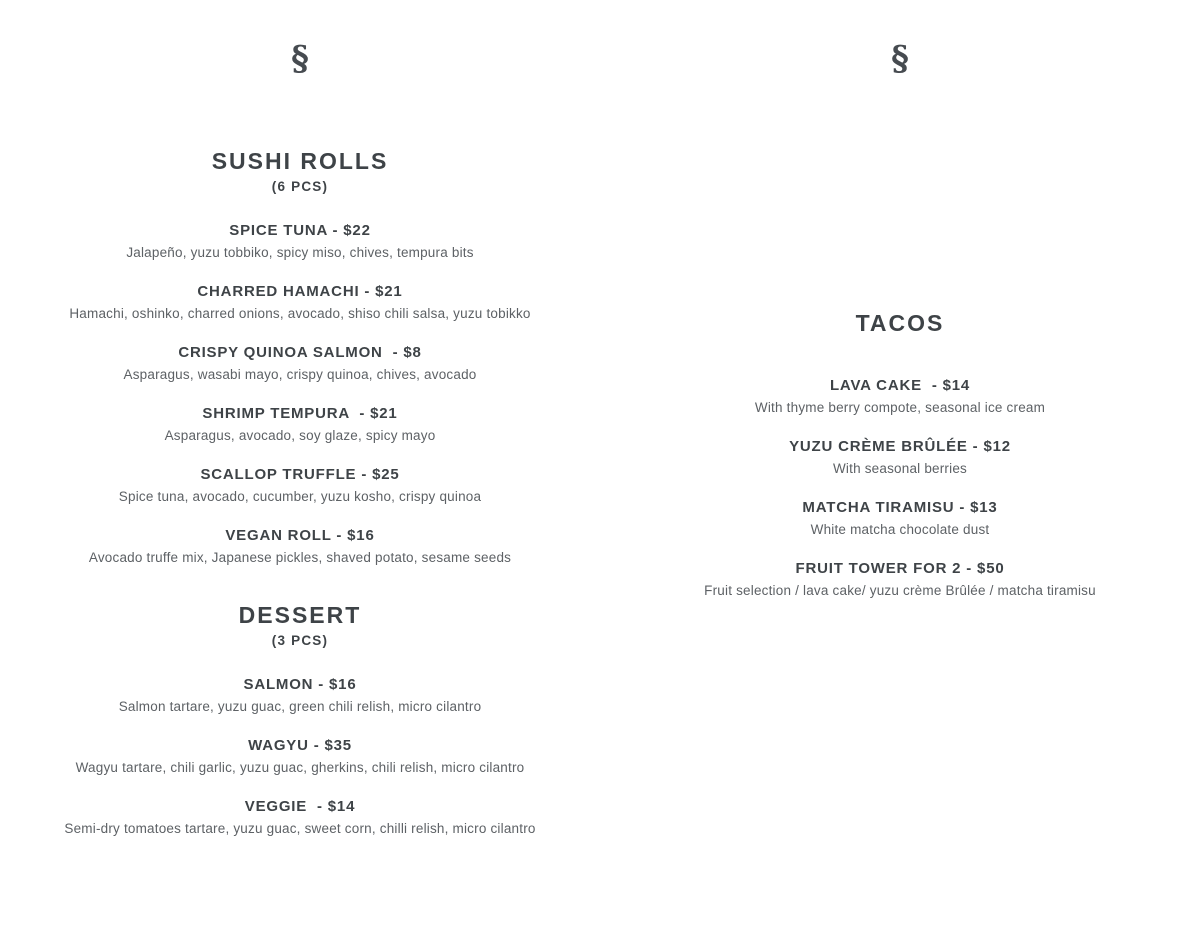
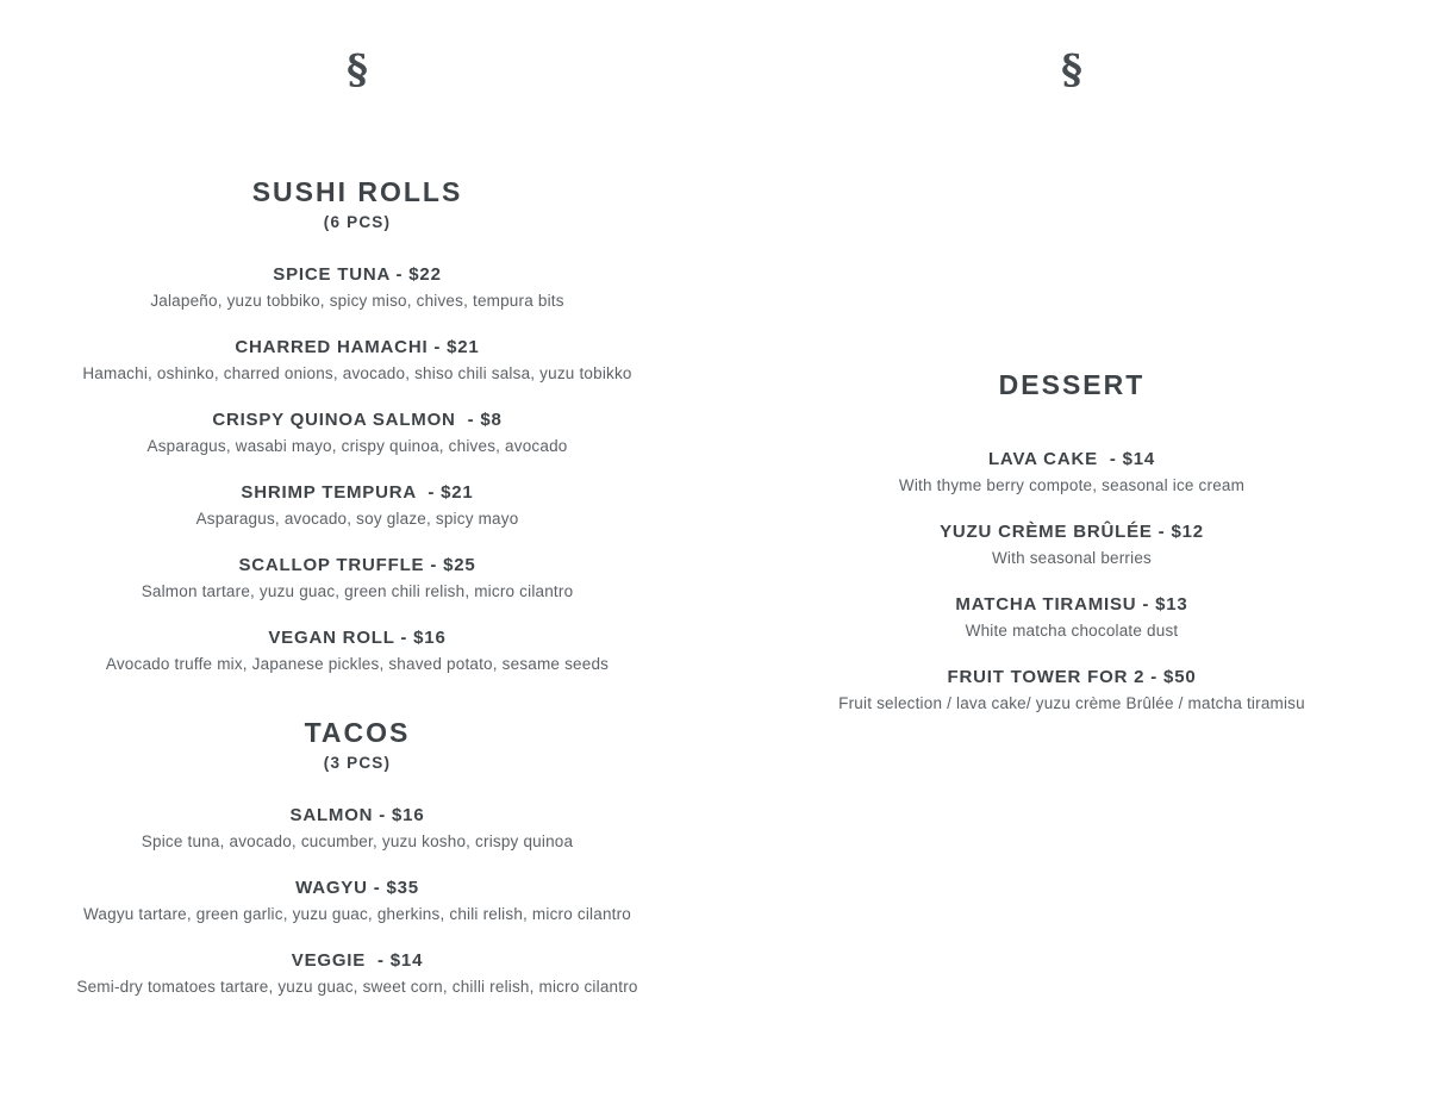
  §
  SUSHI ROLLS
  (6 PCS)
  SPICE TUNA - $22
  Jalapeño, yuzu tobbiko, spicy miso, chives, tempura bits
  CHARRED HAMACHI - $21
  Hamachi, oshinko, charred onions, avocado, shiso chili salsa, yuzu tobikko
  CRISPY QUINOA SALMON - $8
  Asparagus, wasabi mayo, crispy quinoa, chives, avocado
  SHRIMP TEMPURA - $21
  Asparagus, avocado, soy glaze, spicy mayo
  SCALLOP TRUFFLE - $25
- Spice tuna, avocado, cucumber, yuzu kosho, crispy quinoa
+ Salmon tartare, yuzu guac, green chili relish, micro cilantro
  VEGAN ROLL - $16
  Avocado truffe mix, Japanese pickles, shaved potato, sesame seeds
- DESSERT
+ TACOS
  (3 PCS)
  SALMON - $16
- Salmon tartare, yuzu guac, green chili relish, micro cilantro
+ Spice tuna, avocado, cucumber, yuzu kosho, crispy quinoa
  WAGYU - $35
- Wagyu tartare, chili garlic, yuzu guac, gherkins, chili relish, micro cilantro
+ Wagyu tartare, green garlic, yuzu guac, gherkins, chili relish, micro cilantro
  VEGGIE - $14
  Semi-dry tomatoes tartare, yuzu guac, sweet corn, chilli relish, micro cilantro
  §
- TACOS
+ DESSERT
  LAVA CAKE - $14
  With thyme berry compote, seasonal ice cream
  YUZU CRÈME BRÛLÉE - $12
  With seasonal berries
  MATCHA TIRAMISU - $13
  White matcha chocolate dust
  FRUIT TOWER FOR 2 - $50
  Fruit selection / lava cake/ yuzu crème Brûlée / matcha tiramisu
